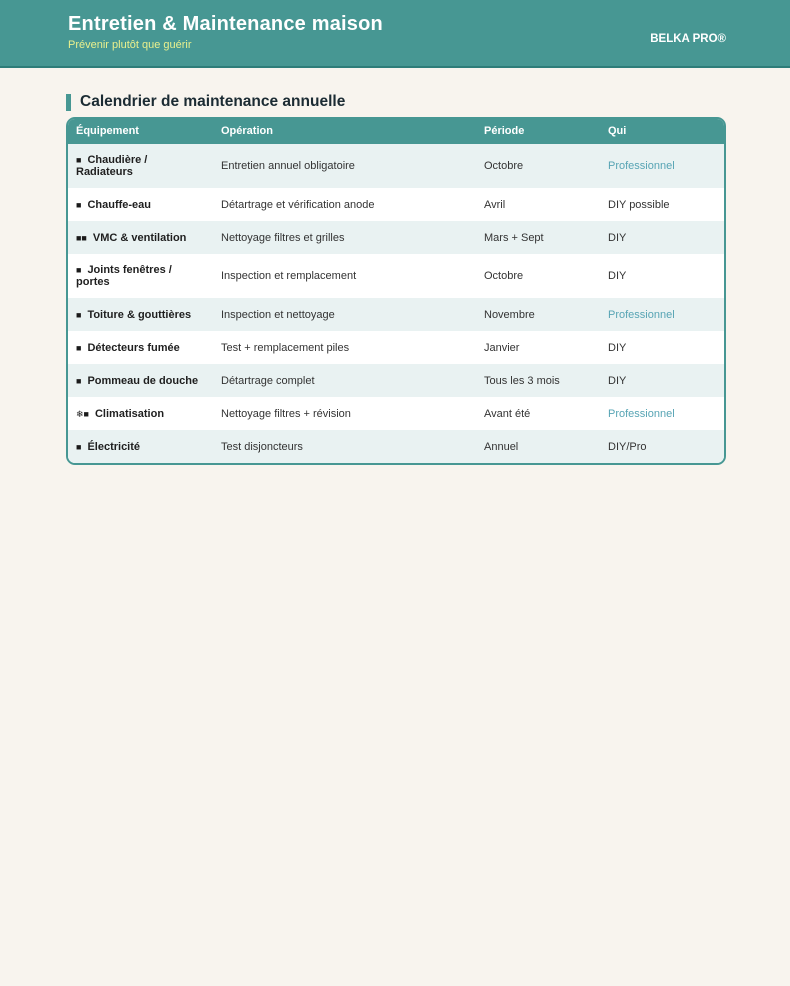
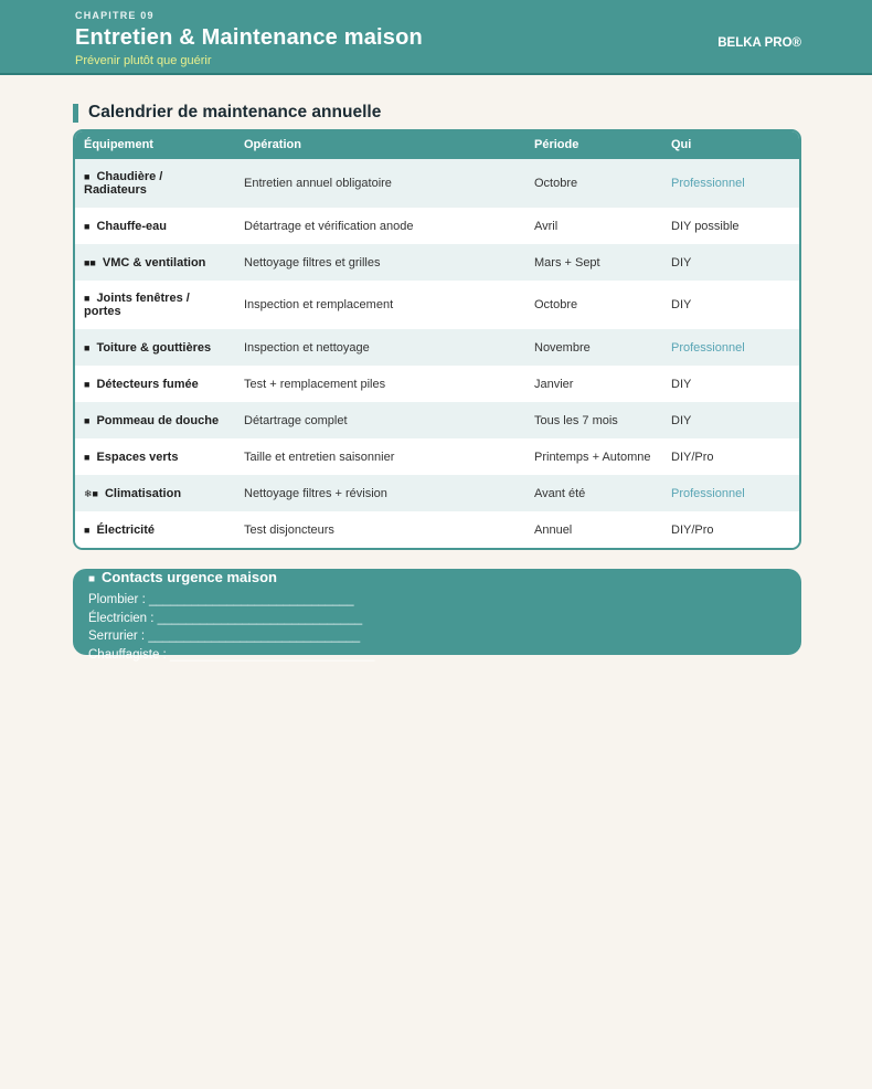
+ CHAPITRE 09
  Entretien & Maintenance maison
  Prévenir plutôt que guérir
  BELKA PRO®
  Calendrier de maintenance annuelle
  Équipement	Opération	Période	Qui
  ■ Chaudière / Radiateurs	Entretien annuel obligatoire	Octobre	Professionnel
  ■ Chauffe-eau	Détartrage et vérification anode	Avril	DIY possible
  ■■ VMC & ventilation	Nettoyage filtres et grilles	Mars + Sept	DIY
  ■ Joints fenêtres / portes	Inspection et remplacement	Octobre	DIY
  ■ Toiture & gouttières	Inspection et nettoyage	Novembre	Professionnel
  ■ Détecteurs fumée	Test + remplacement piles	Janvier	DIY
- ■ Pommeau de douche	Détartrage complet	Tous les 3 mois	DIY
+ ■ Pommeau de douche	Détartrage complet	Tous les 7 mois	DIY
+ ■ Espaces verts	Taille et entretien saisonnier	Printemps + Automne	DIY/Pro
  ❄■ Climatisation	Nettoyage filtres + révision	Avant été	Professionnel
  ■ Électricité	Test disjoncteurs	Annuel	DIY/Pro
+ ■ Contacts urgence maison
+ Plombier : _____________________________
+ Électricien : _____________________________
+ Serrurier : ______________________________
+ Chauffagiste : _____________________________
